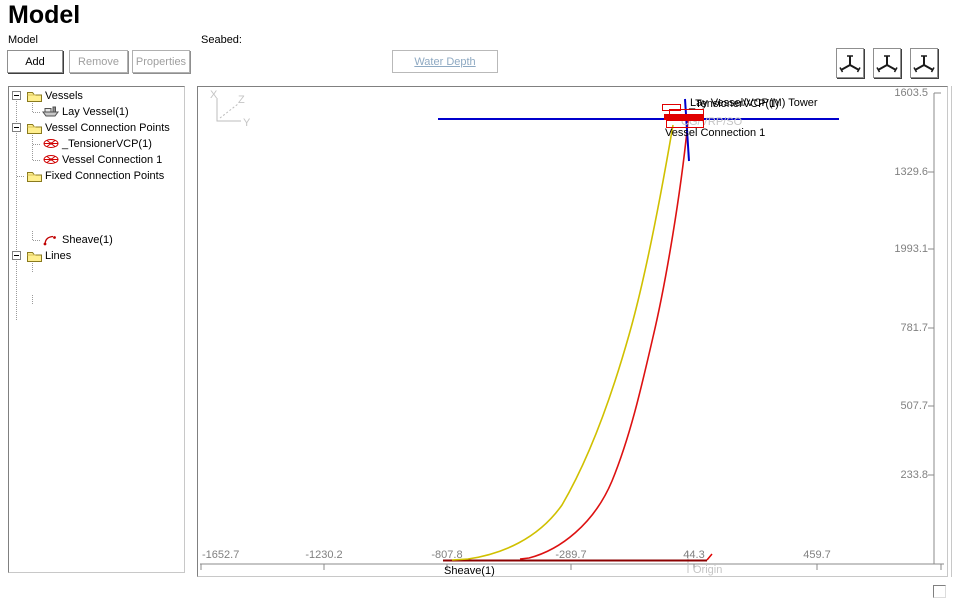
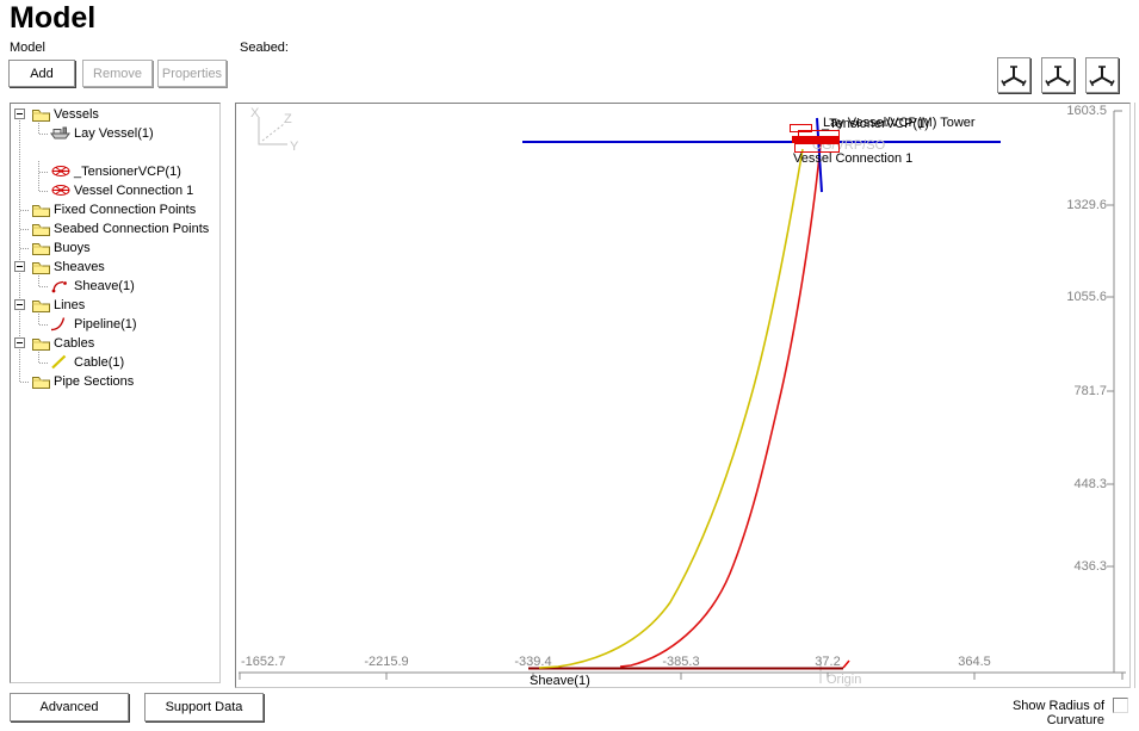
  Model
  Model
  Add
  Remove
  Properties
  Seabed:
- Water Depth
  Vessels
  Lay Vessel(1)
- Vessel Connection Points
  _TensionerVCP(1)
  Vessel Connection 1
  Fixed Connection Points
+ Seabed Connection Points
+ Buoys
+ Sheaves
  Sheave(1)
  Lines
+ Pipeline(1)
+ Cables
+ Cable(1)
+ Pipe Sections
  X
  Z
  Y
  CG/VRP/SO
  Lay Vessel/VCP(M) Tower
  _TensionerVCP(1)
  Vessel Connection 1
  1603.5
  1329.6
- 1993.1
+ 1055.6
  781.7
- 507.7
+ 448.3
- 233.8
+ 436.3
  -1652.7
- -1230.2
+ -2215.9
- -807.8
+ -339.4
- -289.7
+ -385.3
- 44.3
+ 37.2
- 459.7
+ 364.5
  Sheave(1)
  Origin
+ Advanced
+ Support Data
+ Show Radius of Curvature
